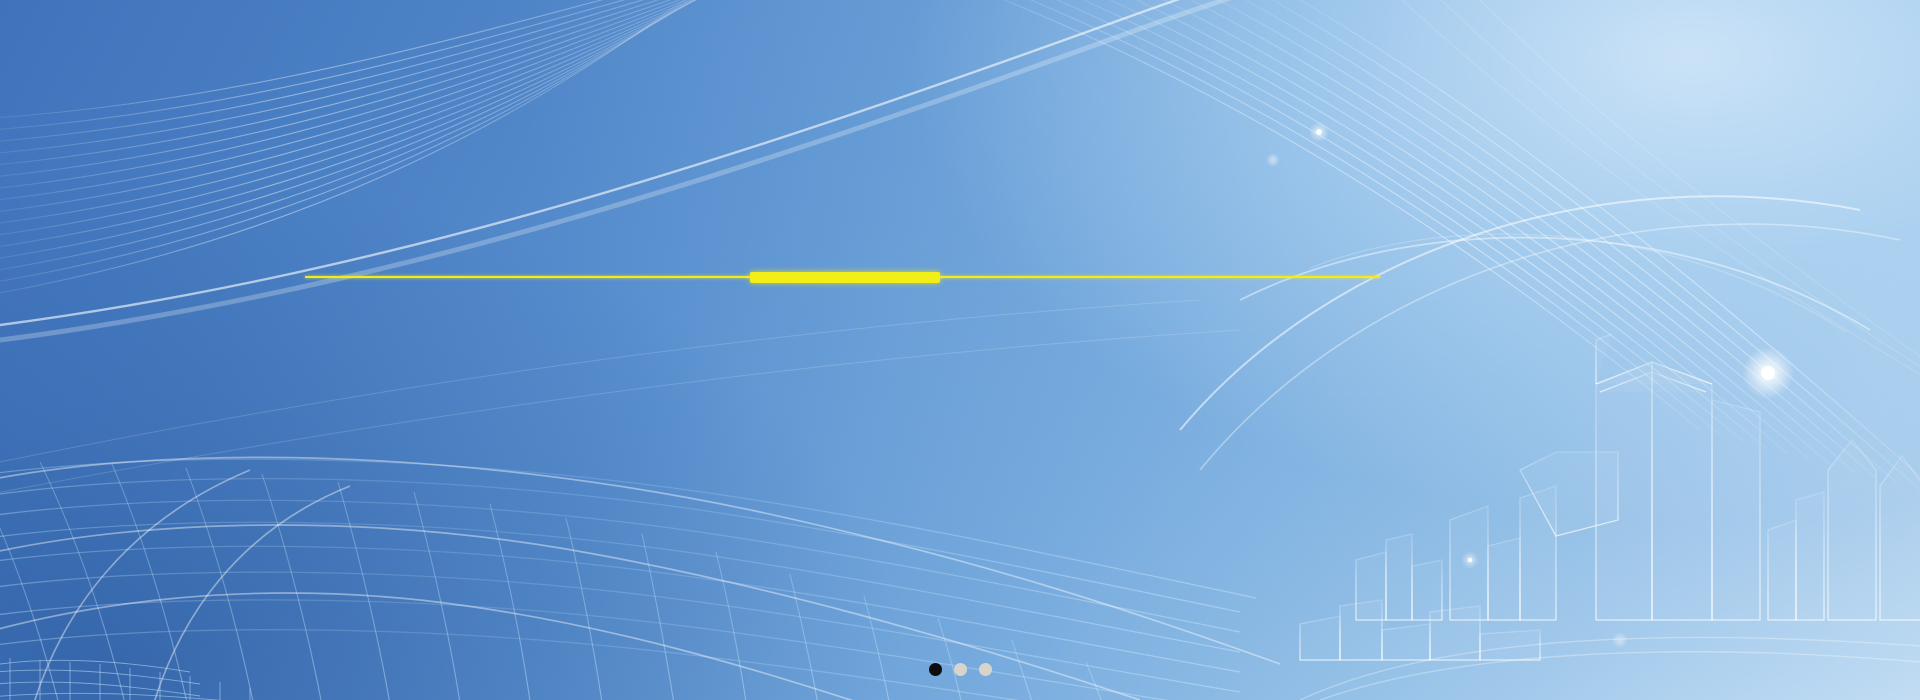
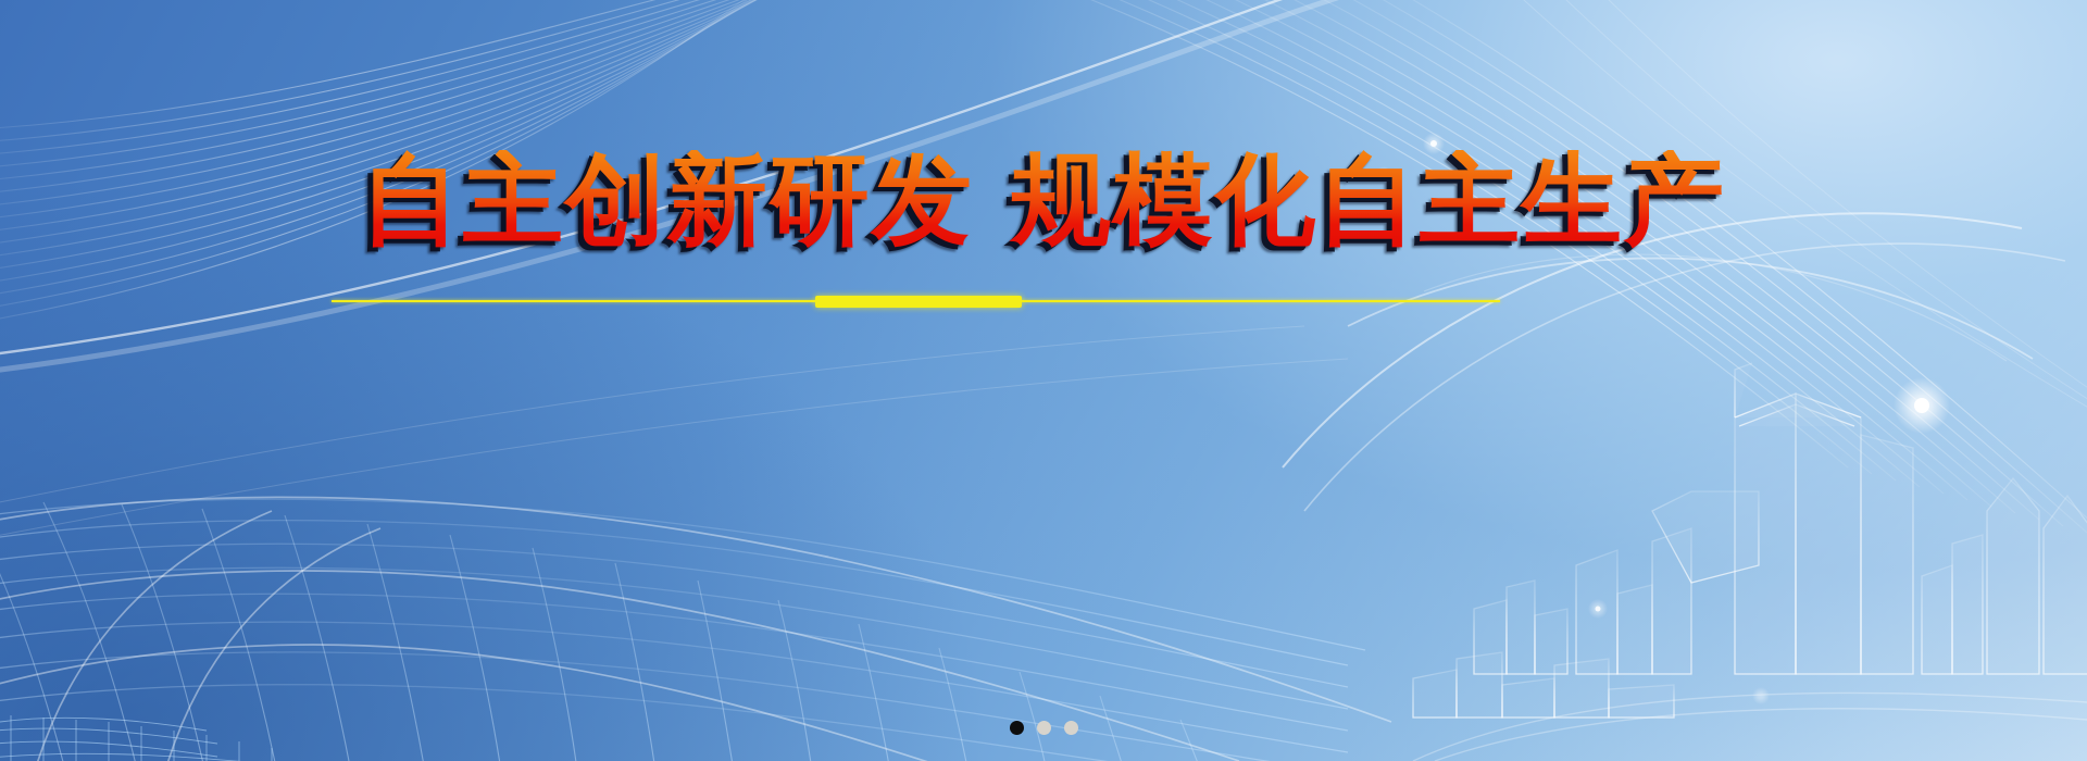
+ 自主创新研发 规模化自主生产
